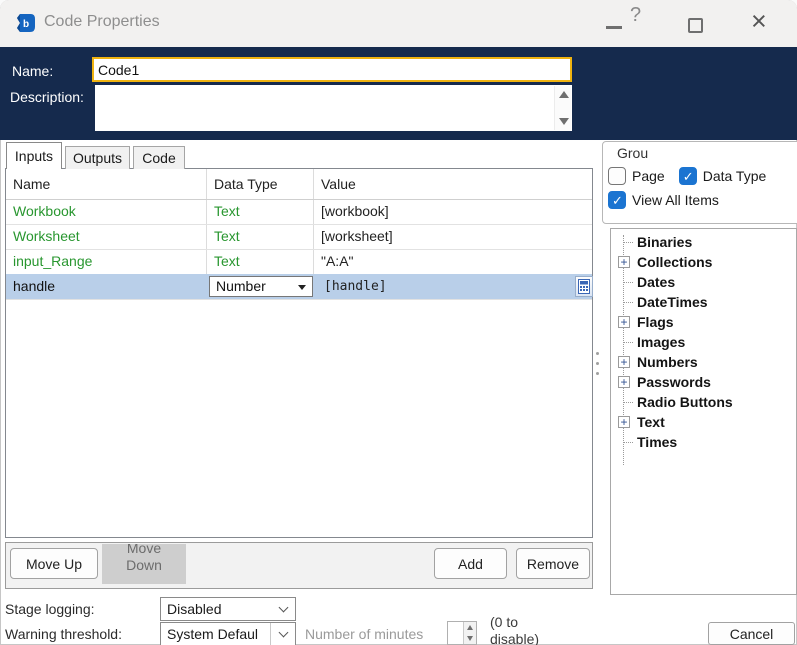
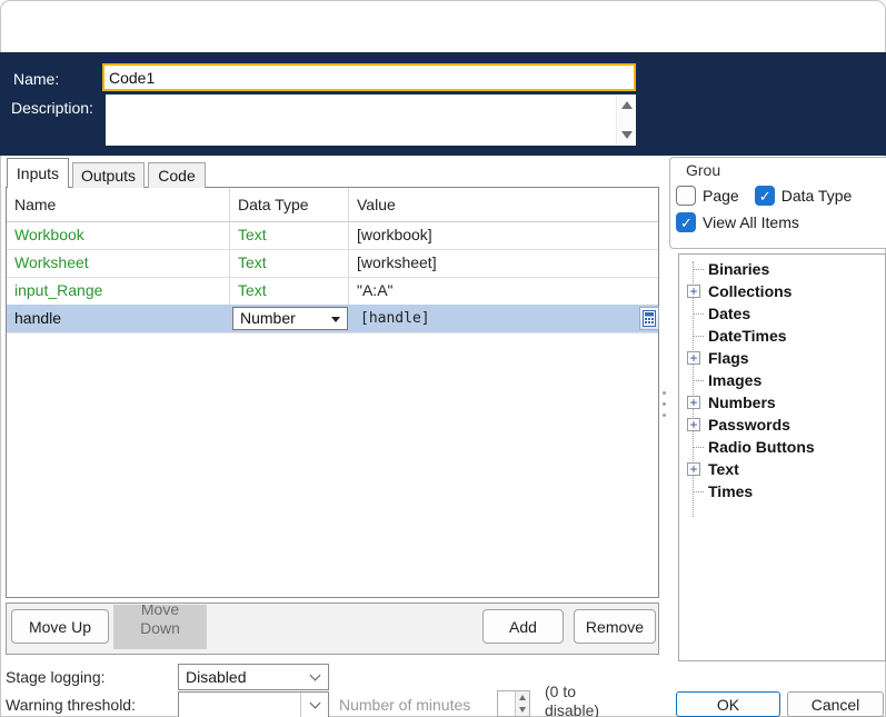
- b
- Code Properties
- ?
- ×
  Name:
  Code1
  Description:
  Inputs
  Outputs
  Code
  Name
  Data Type
  Value
  Workbook
  Text
  [workbook]
  Worksheet
  Text
  [worksheet]
  input_Range
  Text
  "A:A"
  handle
  Number
  [handle]
  Move Up
  Move Down
  Add
  Remove
  Grou
  Page
  Data Type
  View All Items
  Binaries
  +
  Collections
  Dates
  DateTimes
  +
  Flags
  Images
  +
  Numbers
  +
  Passwords
  Radio Buttons
  +
  Text
  Times
  Stage logging:
  Disabled
  Warning threshold:
- System Defaul
  Number of minutes
  (0 to disable)
+ OK
  Cancel
